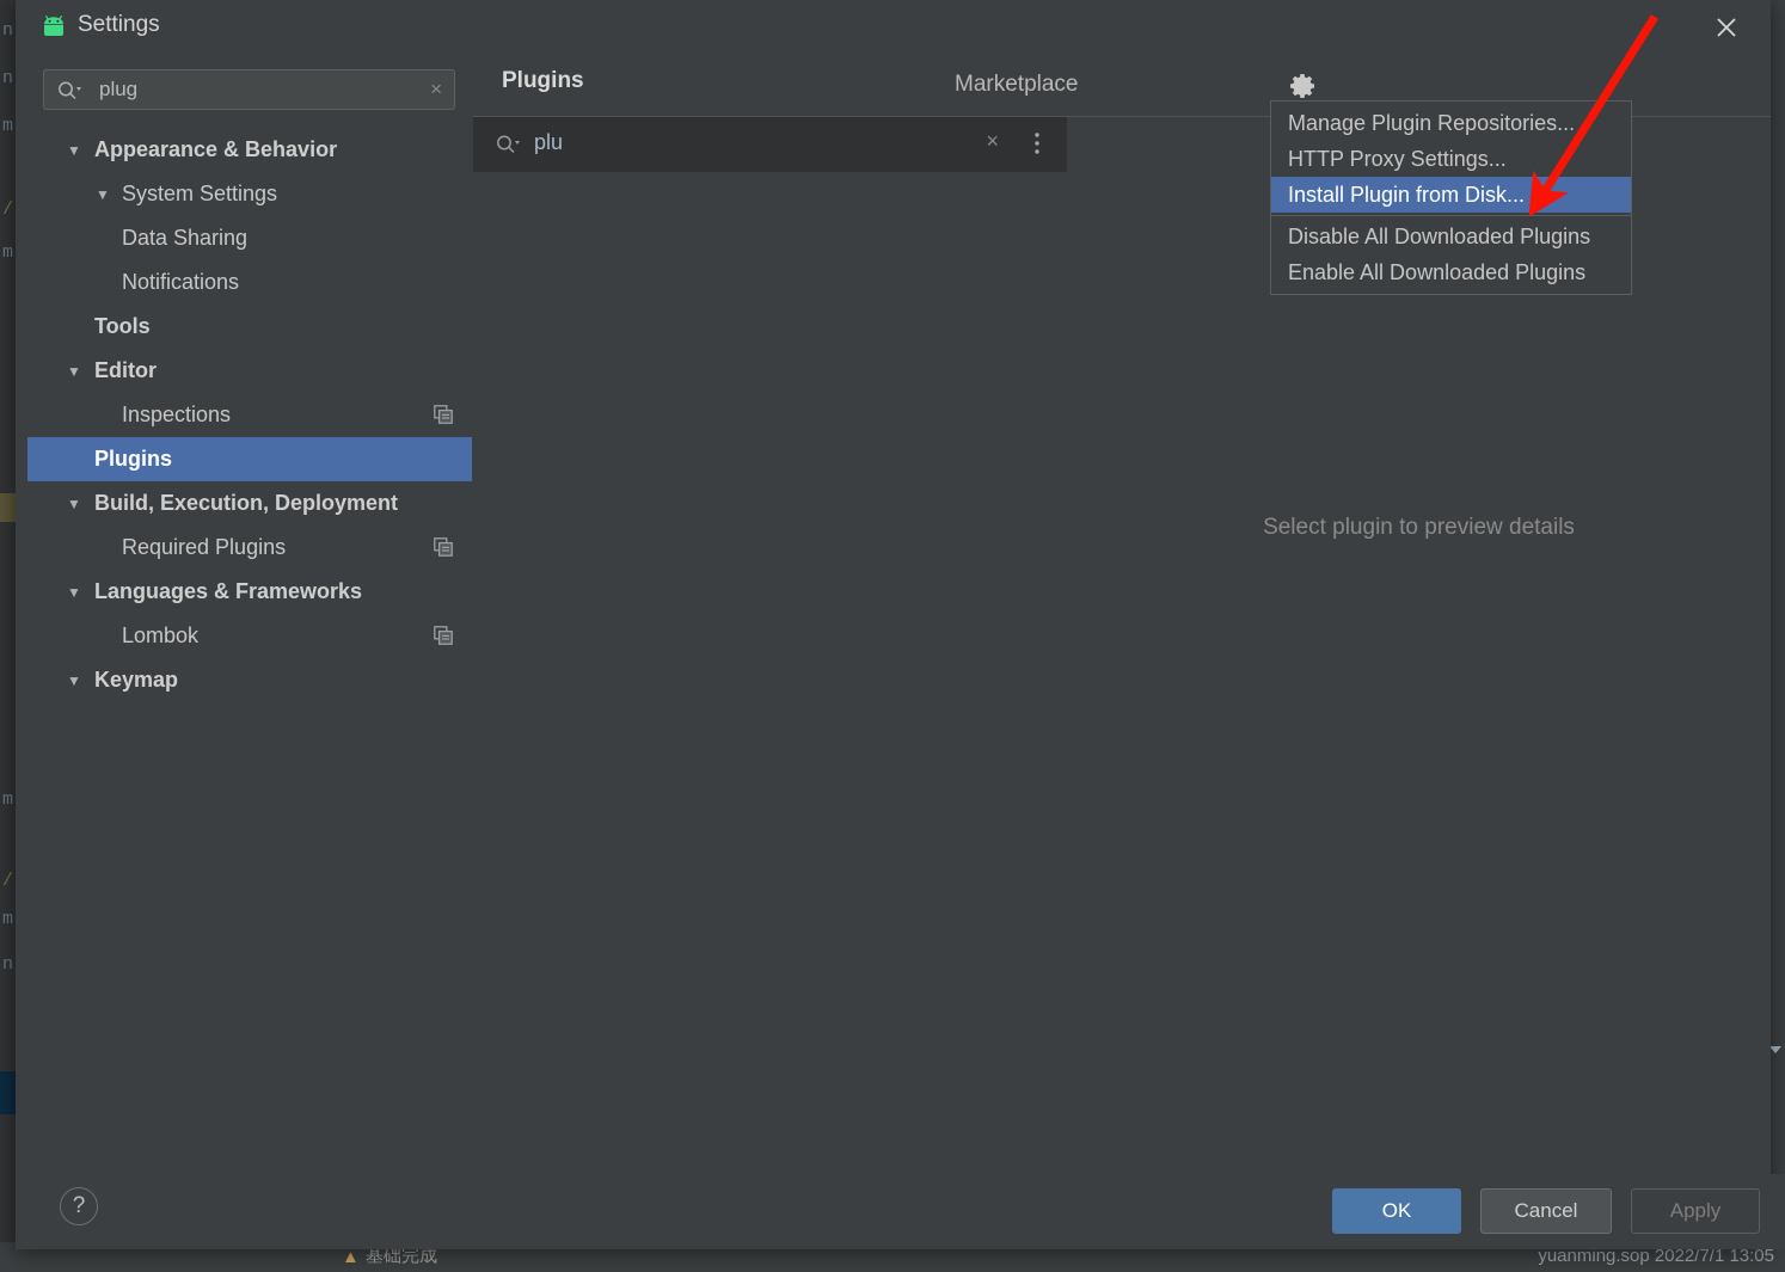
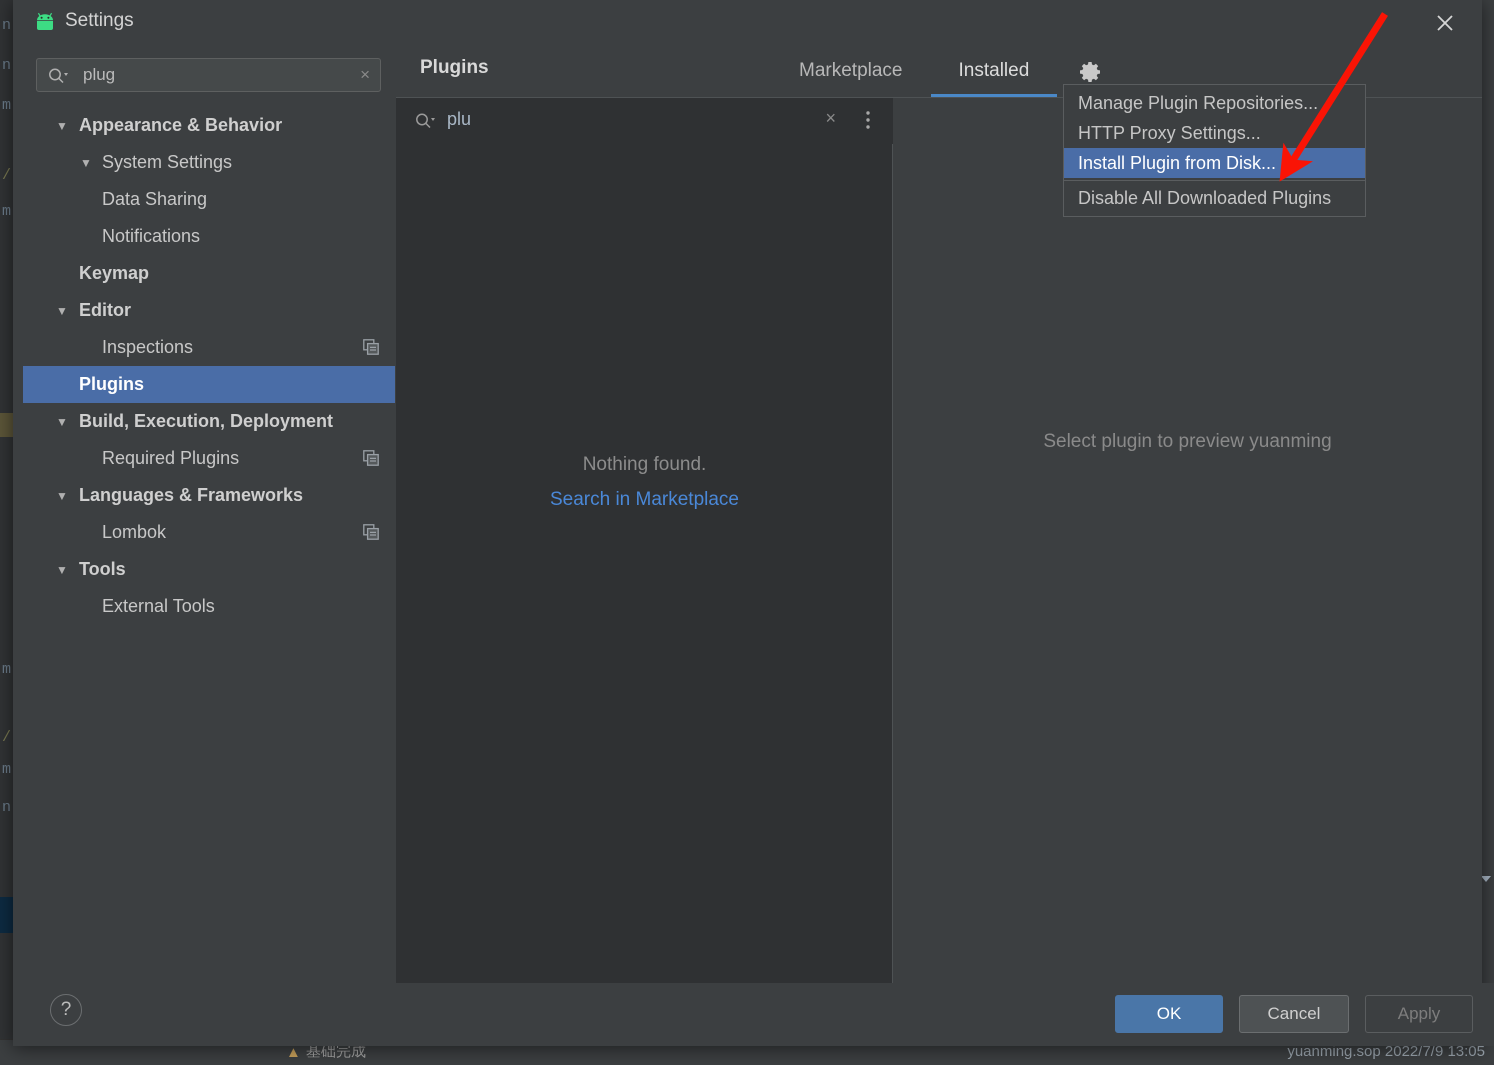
  n
  n
  m
  /
  m
  m
  /
  m
  n
  ▲
  基础完成
- yuanming.sop 2022/7/1 13:05
+ yuanming.sop 2022/7/9 13:05
  Settings
  plug
  ×
  ▼
  Appearance & Behavior
  ▼
  System Settings
  Data Sharing
  Notifications
- Tools
+ Keymap
  ▼
  Editor
  Inspections
  Plugins
  ▼
  Build, Execution, Deployment
  Required Plugins
  ▼
  Languages & Frameworks
  Lombok
  ▼
- Keymap
+ Tools
+ External Tools
  Plugins
  Marketplace
+ Installed
  plu
  ×
+ Nothing found.
+ Search in Marketplace
- Select plugin to preview details
+ Select plugin to preview yuanming
  ?
  OK
  Cancel
  Apply
  Manage Plugin Repositories...
  HTTP Proxy Settings...
  Install Plugin from Disk...
  Disable All Downloaded Plugins
- Enable All Downloaded Plugins
